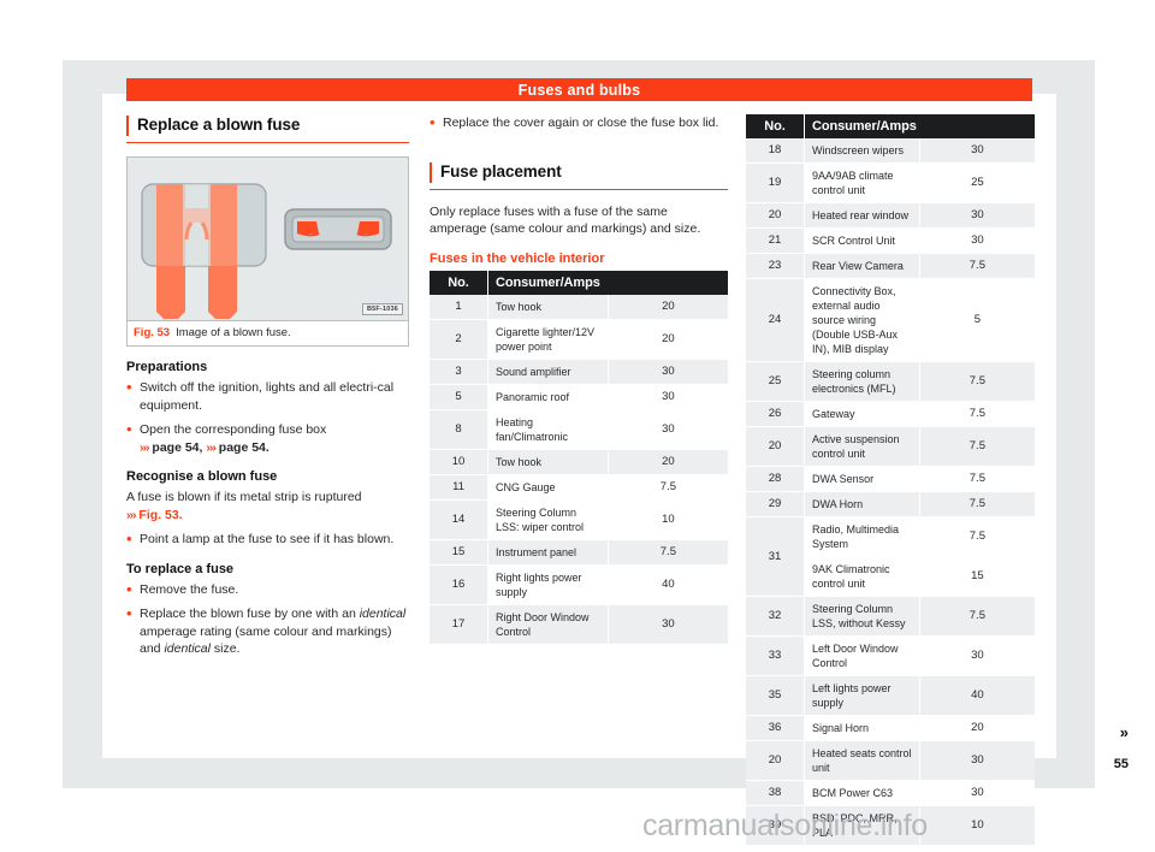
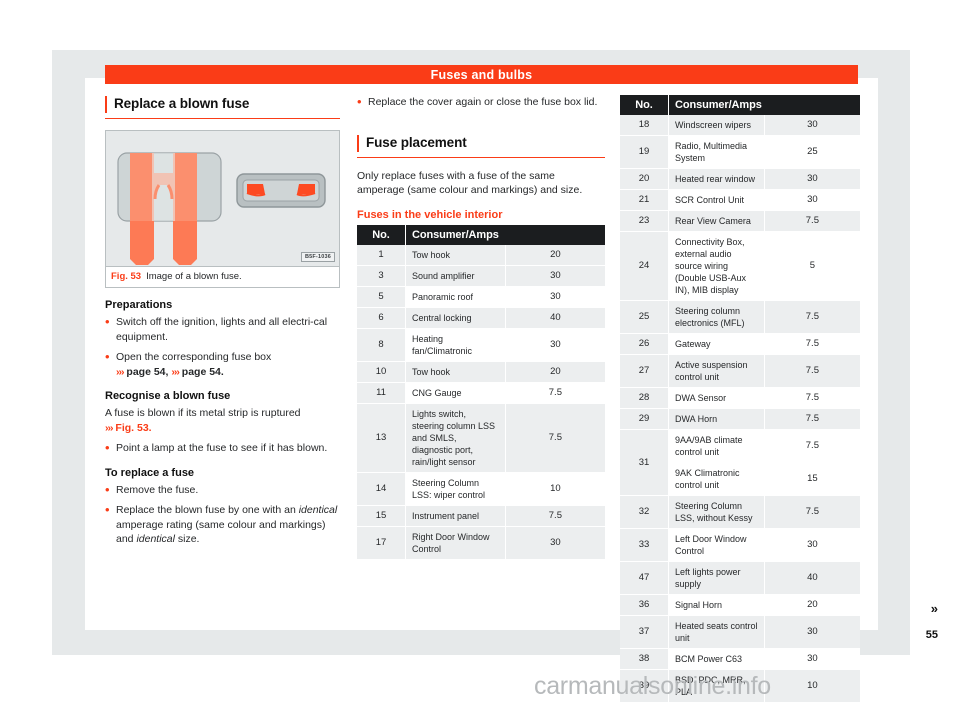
  Fuses and bulbs
  Replace a blown fuse
  Fig. 53 Image of a blown fuse.
  Preparations
  Switch off the ignition, lights and all electri-cal equipment.
  Open the corresponding fuse box
  ››› page 54, ››› page 54.
  Recognise a blown fuse
  A fuse is blown if its metal strip is ruptured
  ››› Fig. 53.
  Point a lamp at the fuse to see if it has blown.
  To replace a fuse
  Remove the fuse.
  Replace the blown fuse by one with an identical amperage rating (same colour and markings) and identical size.
  Replace the cover again or close the fuse box lid.
  Fuse placement
  Only replace fuses with a fuse of the same amperage (same colour and markings) and size.
  Fuses in the vehicle interior
  No.	Consumer/Amps
  1	Tow hook	20
- 2	Cigarette lighter/12V power point	20
  3	Sound amplifier	30
  5	Panoramic roof	30
+ 6	Central locking	40
  8	Heating fan/Climatronic	30
  10	Tow hook	20
  11	CNG Gauge	7.5
+ 13	Lights switch, steering column LSS and SMLS, diagnostic port, rain/light sensor	7.5
  14	Steering Column LSS: wiper control	10
  15	Instrument panel	7.5
- 16	Right lights power supply	40
  17	Right Door Window Control	30
  No.	Consumer/Amps
  18	Windscreen wipers	30
- 19	9AA/9AB climate control unit	25
+ 19	Radio, Multimedia System	25
  20	Heated rear window	30
  21	SCR Control Unit	30
  23	Rear View Camera	7.5
  24	Connectivity Box, external audio source wiring (Double USB-Aux IN), MIB display	5
  25	Steering column electronics (MFL)	7.5
  26	Gateway	7.5
- 20	Active suspension control unit	7.5
+ 27	Active suspension control unit	7.5
  28	DWA Sensor	7.5
  29	DWA Horn	7.5
- 31	Radio, Multimedia System	7.5
+ 31	9AA/9AB climate control unit	7.5
  9AK Climatronic control unit	15
  32	Steering Column LSS, without Kessy	7.5
  33	Left Door Window Control	30
- 35	Left lights power supply	40
+ 47	Left lights power supply	40
  36	Signal Horn	20
- 20	Heated seats control unit	30
+ 37	Heated seats control unit	30
  38	BCM Power C63	30
  39	BSD, PDC, MRR, PLA	10
  »
  55
  carmanualsonline.info
